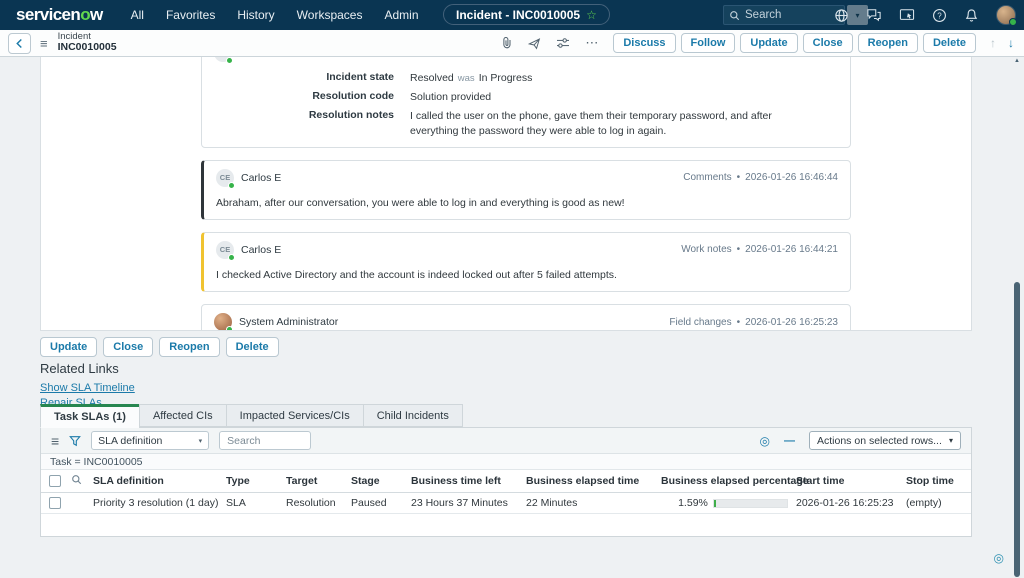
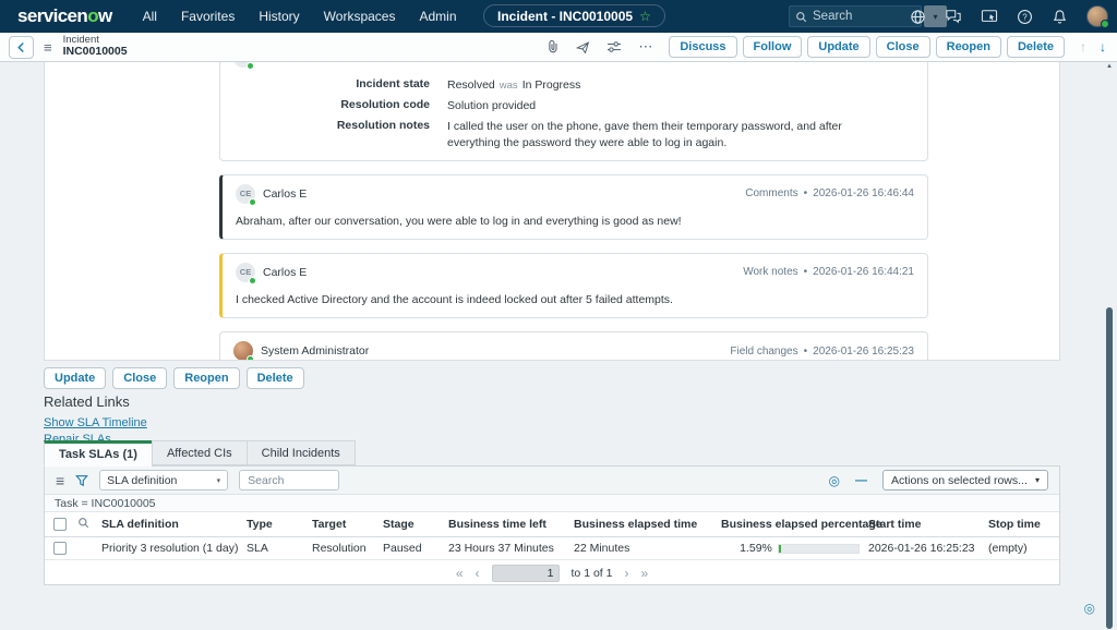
  servicenow
  All
  Favorites
  History
  Workspaces
  Admin
  Incident - INC0010005
  ☆
  Search
  ▾
  ?
  ≡
  Incident
  INC0010005
  ⋯
  Discuss
  Follow
  Update
  Close
  Reopen
  Delete
  ↑
  ↓
  Incident state
  Resolved was In Progress
  Resolution code
  Solution provided
  Resolution notes
  I called the user on the phone, gave them their temporary password, and after everything the password they were able to log in again.
  CE
  Carlos E
  Comments
  •
  2026-01-26 16:46:44
  Abraham, after our conversation, you were able to log in and everything is good as new!
  CE
  Carlos E
  Work notes
  •
  2026-01-26 16:44:21
  I checked Active Directory and the account is indeed locked out after 5 failed attempts.
  System Administrator
  Field changes
  •
  2026-01-26 16:25:23
  Update
  Close
  Reopen
  Delete
  Related Links
  Show SLA Timeline
  Repair SLAs
  Task SLAs (1)
  Affected CIs
- Impacted Services/CIs
  Child Incidents
  ≡
  SLA definition
  Search
  ◎
  —
  Actions on selected rows...
  ▾
  Task = INC0010005
  		SLA definition	Type	Target	Stage	Business time left	Business elapsed time	Business elapsed percenta	Start time	Stop time
  		Priority 3 resolution (1 day)	SLA	Resolution	Paused	23 Hours 37 Minutes	22 Minutes	1.59%	2026-01-26 16:25:23	(empty)
+ «
+ ‹
+ 1
+ to 1 of 1
+ ›
+ »
  ◎
